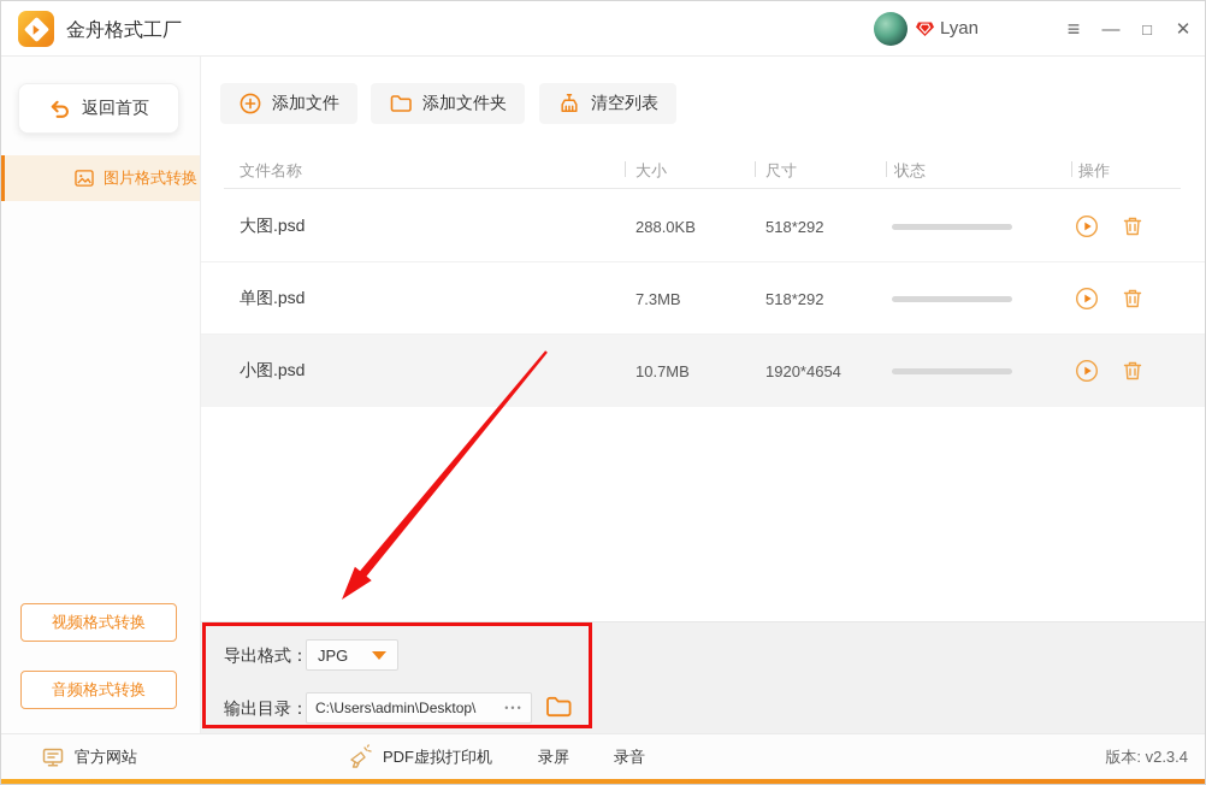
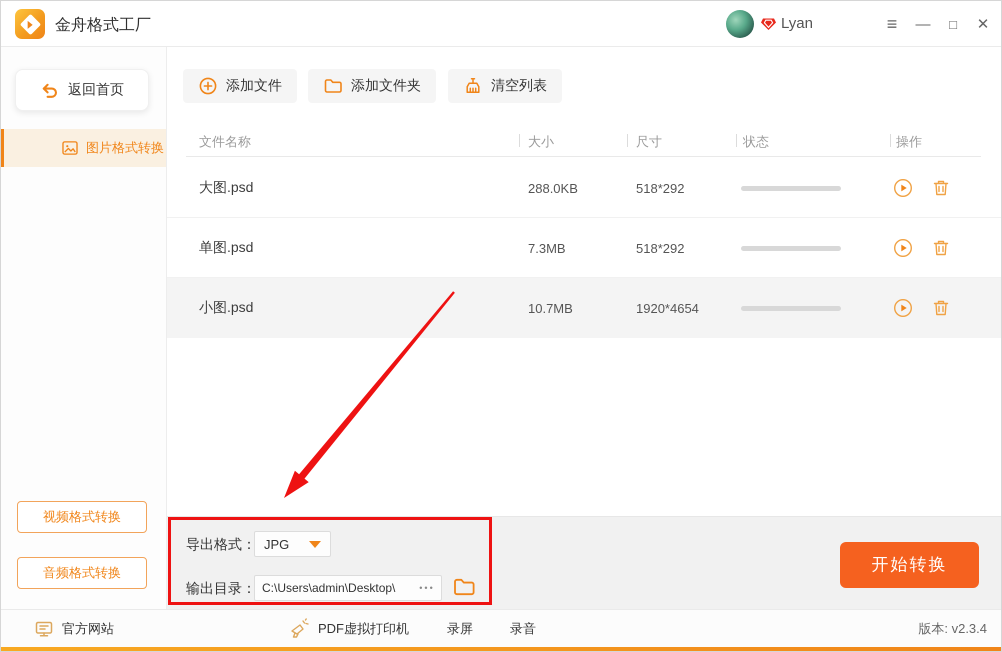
  金舟格式工厂
  Lyan
  ≡
  —
  □
  ✕
  返回首页
  图片格式转换
  视频格式转换
  音频格式转换
  添加文件
  添加文件夹
  清空列表
  文件名称
  大小
  尺寸
  状态
  操作
  大图.psd
  288.0KB
  518*292
  单图.psd
  7.3MB
  518*292
  小图.psd
  10.7MB
  1920*4654
  导出格式：
  JPG
  输出目录：
  C:\Users\admin\Desktop\
  •••
+ 开始转换
  官方网站
  PDF虚拟打印机
  录屏
  录音
  版本: v2.3.4
